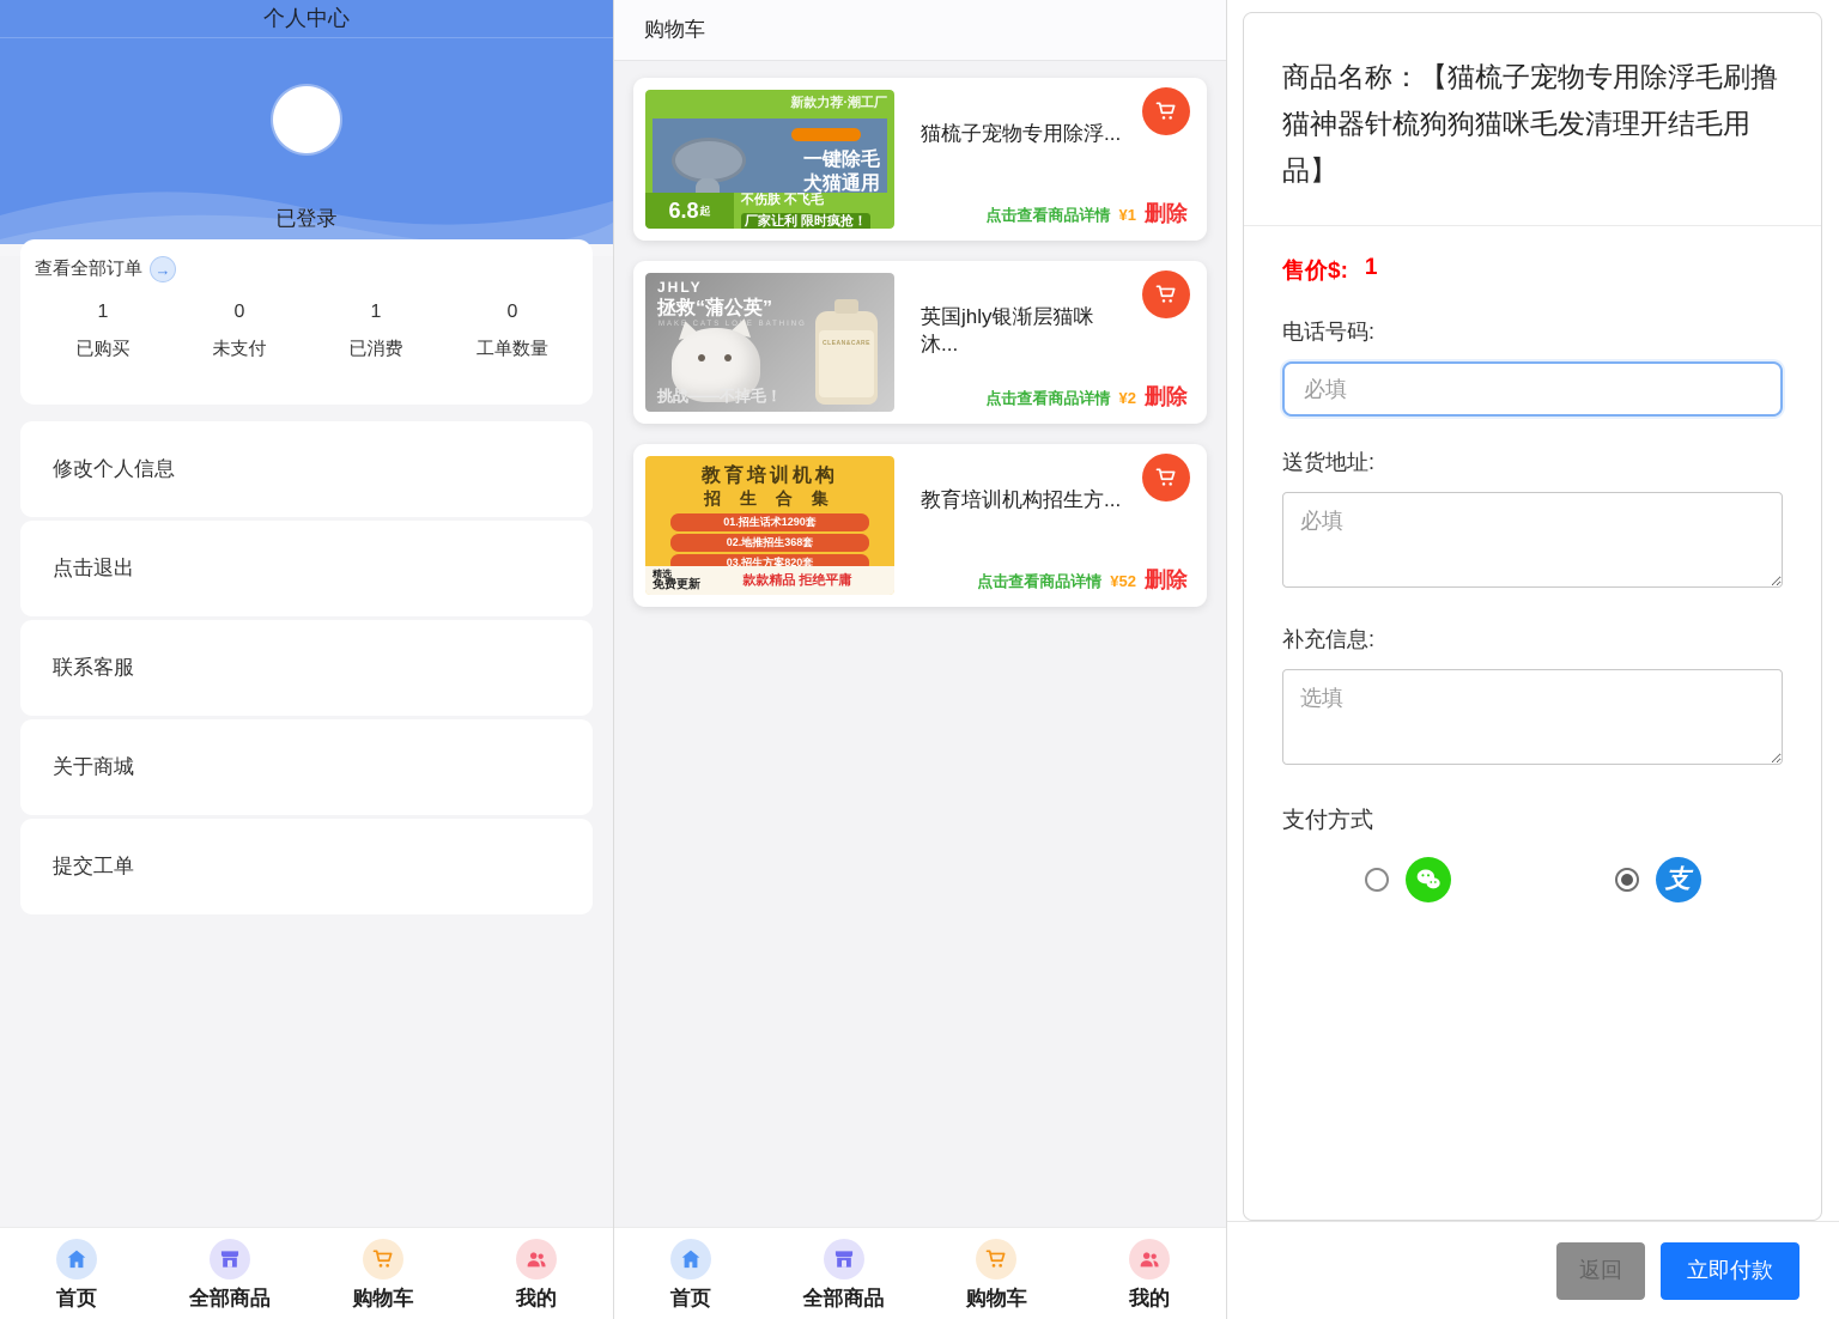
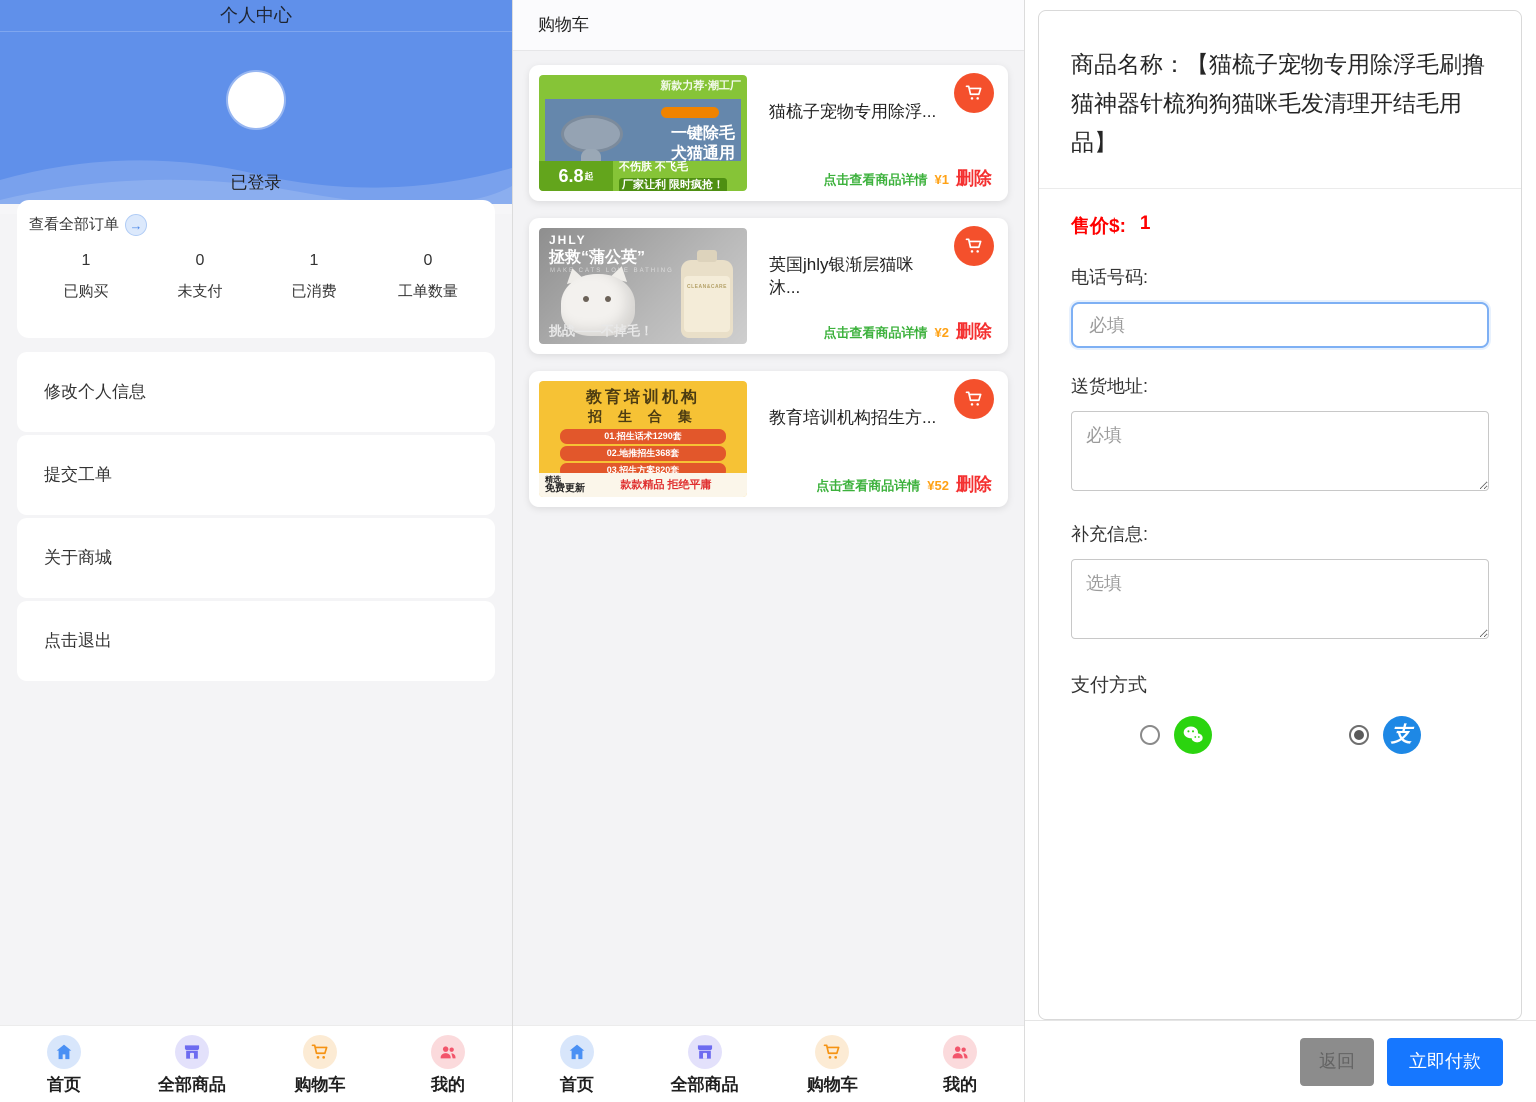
  个人中心
  已登录
  查看全部订单
  →
  1
  已购买
  0
  未支付
  1
  已消费
  0
  工单数量
  修改个人信息
- 点击退出
+ 提交工单
- 联系客服
  关于商城
- 提交工单
+ 点击退出
  首页
  全部商品
  购物车
  我的
  购物车
  新款力荐·潮工厂
  一键除毛
  犬猫通用
  6.8
  起
  不伤肤 不飞毛
  厂家让利 限时疯抢！
  猫梳子宠物专用除浮...
  点击查看商品详情
  ¥1
  删除
  JHLY
  拯救“蒲公英”
  挑战——不掉毛！
  英国jhly银渐层猫咪沐...
  点击查看商品详情
  ¥2
  删除
  教育培训机构
  招 生 合 集
  01.招生话术1290套
  02.地推招生368套
  03.招生方案820套
  精选
  免费更新
  款款精品 拒绝平庸
  教育培训机构招生方...
  点击查看商品详情
  ¥52
  删除
  首页
  全部商品
  购物车
  我的
  商品名称：【猫梳子宠物专用除浮毛刷撸猫神器针梳狗狗猫咪毛发清理开结毛用品】
  售价$:
  1
  电话号码:
  必填
  送货地址:
  必填
  补充信息:
  选填
  支付方式
  支
  返回
  立即付款
